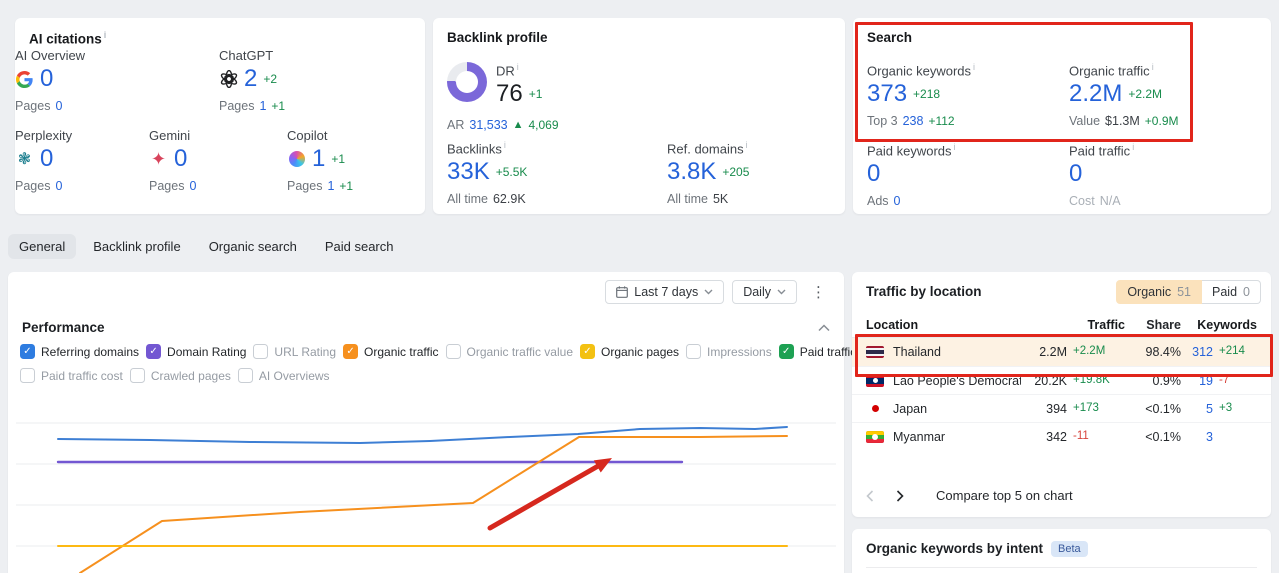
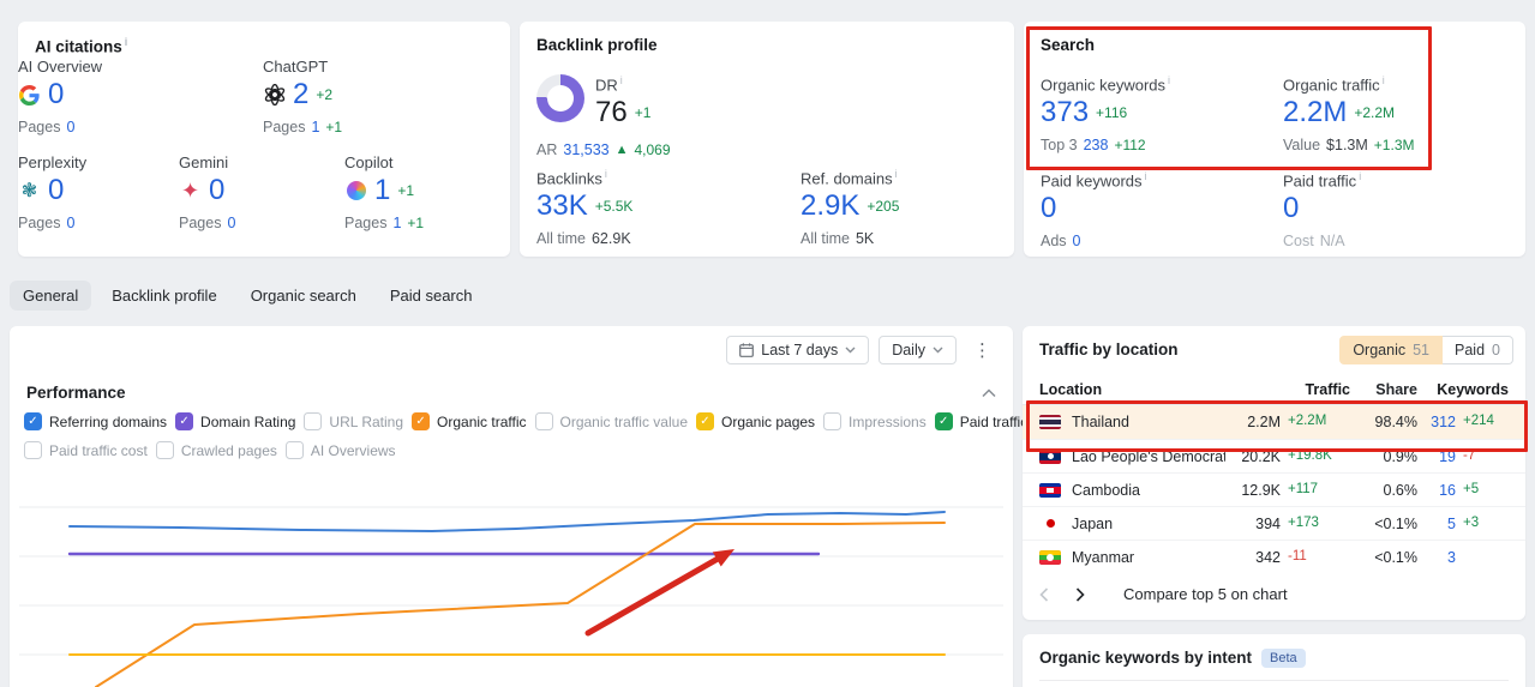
  AI citations i
  AI Overview
  0
  Pages
  0
  ChatGPT
  2
  +2
  Pages
  1
  +1
  Perplexity
  ❃
  0
  Pages
  0
  Gemini
  ✦
  0
  Pages
  0
  Copilot
  1
  +1
  Pages
  1
  +1
  Backlink profile
  DR i
  76
  +1
  AR
  31,533
  ▲
  4,069
  Backlinks i
  33K
  +5.5K
  All time
  62.9K
  Ref. domains i
- 3.8K
+ 2.9K
  +205
  All time
  5K
  Search
  Organic keywords i
  373
- +218
+ +116
  Top 3
  238
  +112
  Organic traffic i
  2.2M
  +2.2M
  Value
  $1.3M
- +0.9M
+ +1.3M
  Paid keywords i
  0
  Ads
  0
  Paid traffic i
  0
  Cost
  N/A
  General
  Backlink profile
  Organic search
  Paid search
  Last 7 days
  Daily
  ⋮
  Performance
  ✓
  Referring domains
  ✓
  Domain Rating
  URL Rating
  ✓
  Organic traffic
  Organic traffic value
  ✓
  Organic pages
  Impressions
  ✓
  Paid traffi
  Paid traffic cost
  Crawled pages
  AI Overviews
  Traffic by location
  Organic
  51
  Paid
  0
  Location
  Traffic
  Share
  Keywords
  Thailand
  2.2M
  +2.2M
  98.4%
  312
  +214
  Lao People's Democrat
  20.2K
  +19.8K
  0.9%
  19
  -7
+ Cambodia
+ 12.9K
+ +117
+ 0.6%
+ 16
+ +5
  Japan
  394
  +173
  <0.1%
  5
  +3
  Myanmar
  342
  -11
  <0.1%
  3
  Compare top 5 on chart
  Organic keywords by intent Beta
